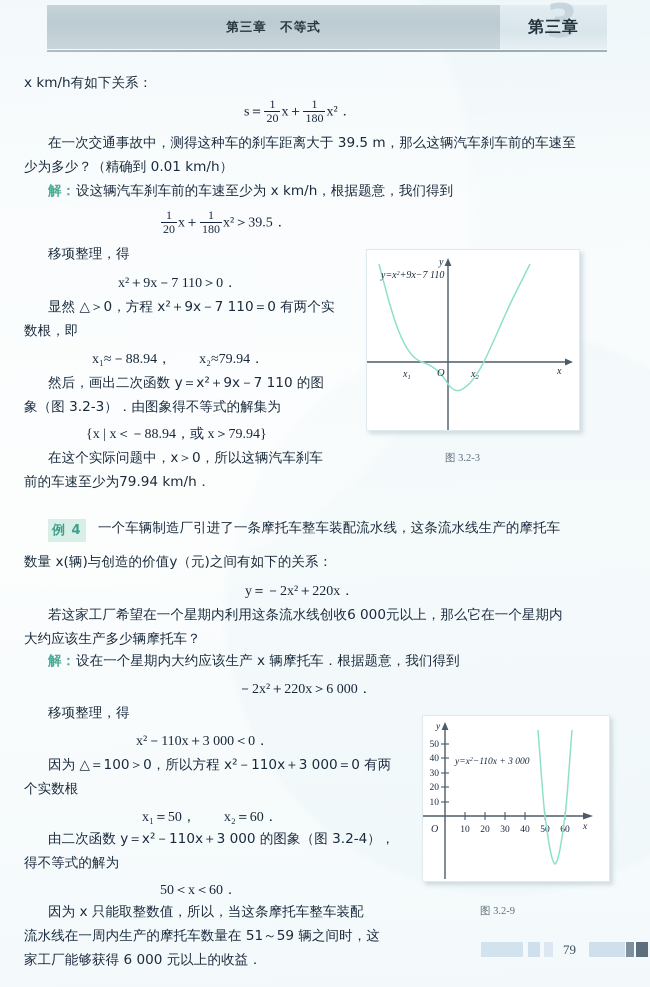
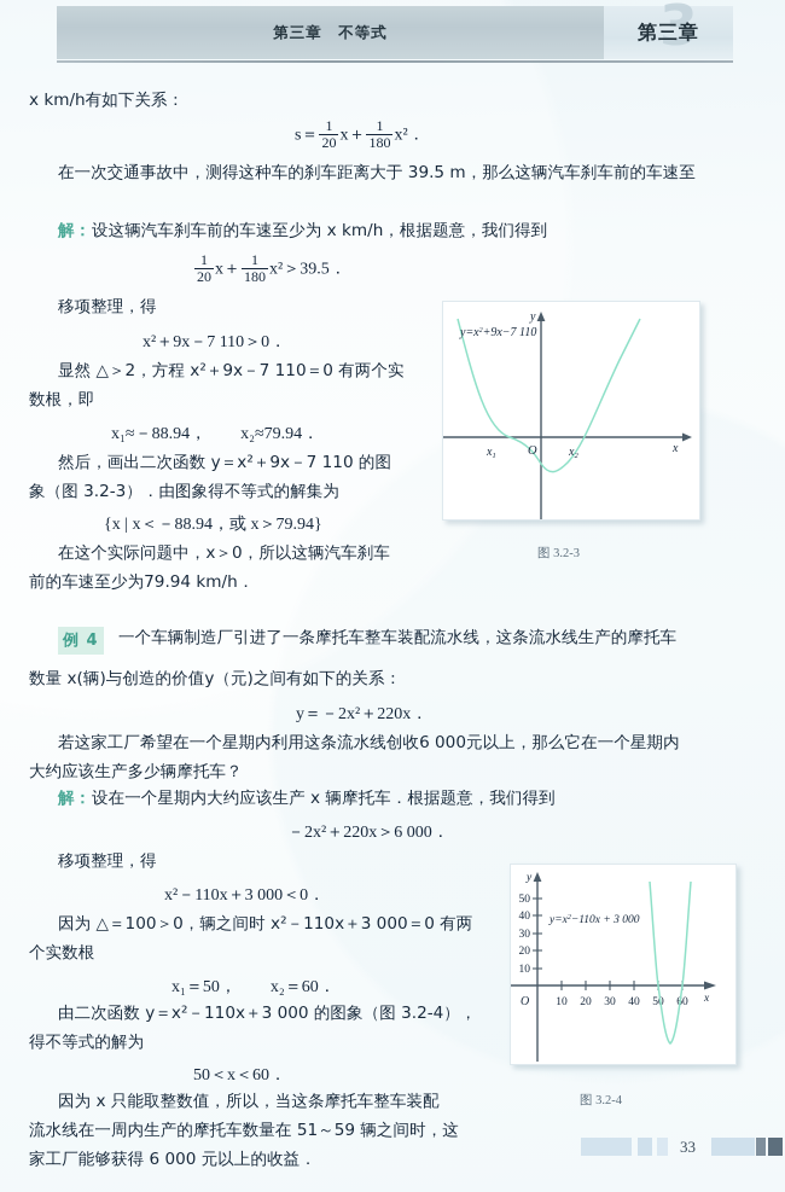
  第三章 不等式
  3
  第三章
  x km/h有如下关系：
  s＝
  1
  20
  x＋
  1
  180
  x²．
  在一次交通事故中，测得这种车的刹车距离大于 39.5 m，那么这辆汽车刹车前的车速至
- 少为多少？（精确到 0.01 km/h）
  解：
  设这辆汽车刹车前的车速至少为 x km/h，根据题意，我们得到
  1
  20
  x＋
  1
  180
  x²＞39.5．
  移项整理，得
  x²＋9x－7 110＞0．
- 显然 △＞0，方程 x²＋9x－7 110＝0 有两个实
+ 显然 △＞2，方程 x²＋9x－7 110＝0 有两个实
  数根，即
  x₁≈－88.94， x₂≈79.94．
  然后，画出二次函数 y＝x²＋9x－7 110 的图
  象（图 3.2-3）．由图象得不等式的解集为
  {x | x＜－88.94，或 x＞79.94}
  在这个实际问题中，x＞0，所以这辆汽车刹车
  前的车速至少为79.94 km/h．
  例 4
  一个车辆制造厂引进了一条摩托车整车装配流水线，这条流水线生产的摩托车
  数量 x(辆)与创造的价值y（元)之间有如下的关系：
  y＝－2x²＋220x．
  若这家工厂希望在一个星期内利用这条流水线创收6 000元以上，那么它在一个星期内
  大约应该生产多少辆摩托车？
  解：
  设在一个星期内大约应该生产 x 辆摩托车．根据题意，我们得到
  －2x²＋220x＞6 000．
  移项整理，得
  x²－110x＋3 000＜0．
- 因为 △＝100＞0，所以方程 x²－110x＋3 000＝0 有两
+ 因为 △＝100＞0，辆之间时 x²－110x＋3 000＝0 有两
  个实数根
  x₁＝50， x₂＝60．
  由二次函数 y＝x²－110x＋3 000 的图象（图 3.2-4），
  得不等式的解为
  50＜x＜60．
  因为 x 只能取整数值，所以，当这条摩托车整车装配
  流水线在一周内生产的摩托车数量在 51～59 辆之间时，这
  家工厂能够获得 6 000 元以上的收益．
  y=x +9x−7 110
  y
  x
  O
  图 3.2-3
  50
  40
  30
  20
  10
  10
  20
  30
  40
  y=x −110x + 3 000
  y
  x
  O
- 图 3.2-9
+ 图 3.2-4
- 79
+ 33
